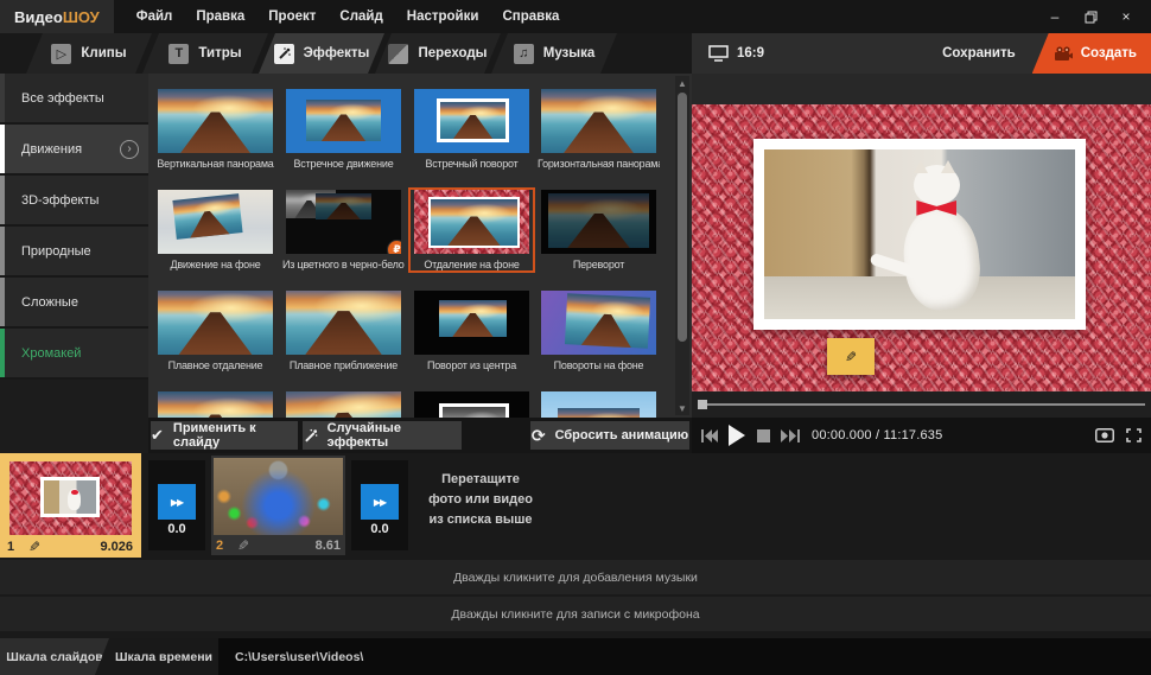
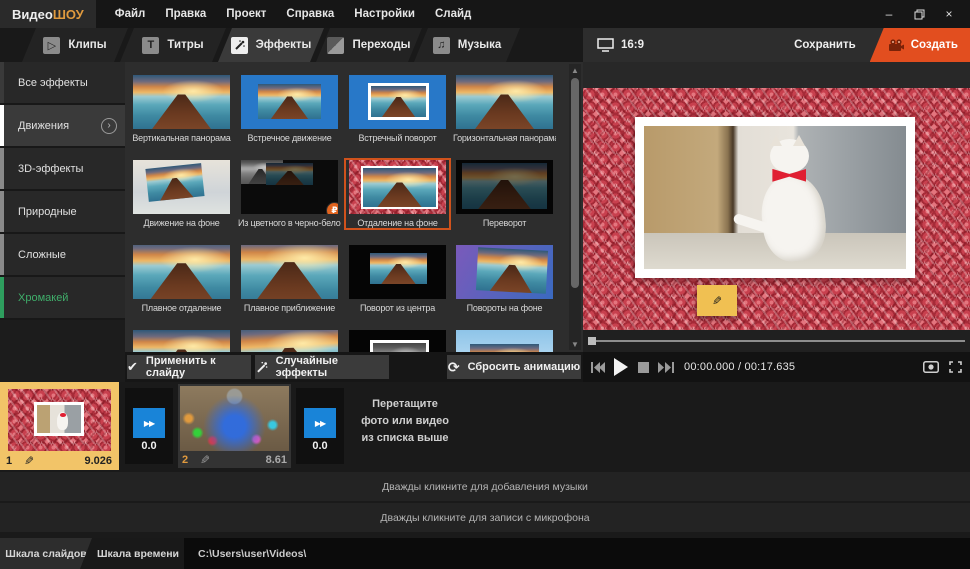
  Видео
  ШОУ
  Файл
  Правка
  Проект
- Слайд
+ Справка
  Настройки
- Справка
+ Слайд
  –
  ×
  ▷
  Клипы
  T
  Титры
  Эффекты
  Переходы
  ♫
  Музыка
  16:9
  Сохранить
  Создать
  Все эффекты
  Движения
  ›
  3D-эффекты
  Природные
  Сложные
  Хромакей
  Вертикальная панорама
  Встречное движение
  Встречный поворот
  Горизонтальная панорам
  Движение на фоне
  ₽
  Из цветного в черно-бело
  Отдаление на фоне
  Переворот
  Плавное отдаление
  Плавное приближение
  Поворот из центра
  Повороты на фоне
  ▲
  ▼
  ✔
  Применить к слайду
  Случайные эффекты
  ⟳
  Сбросить анимацию
- 00:00.000 / 11:17.635
+ 00:00.000 / 00:17.635
  1
  9.026
  ▶▶
  0.0
  2
  8.61
  ▶▶
  0.0
  Перетащите
  фото или видео
  из списка выше
  Дважды кликните для добавления музыки
  Дважды кликните для записи с микрофона
  Шкала слайдов
  Шкала времени
  C:\Users\user\Videos\
